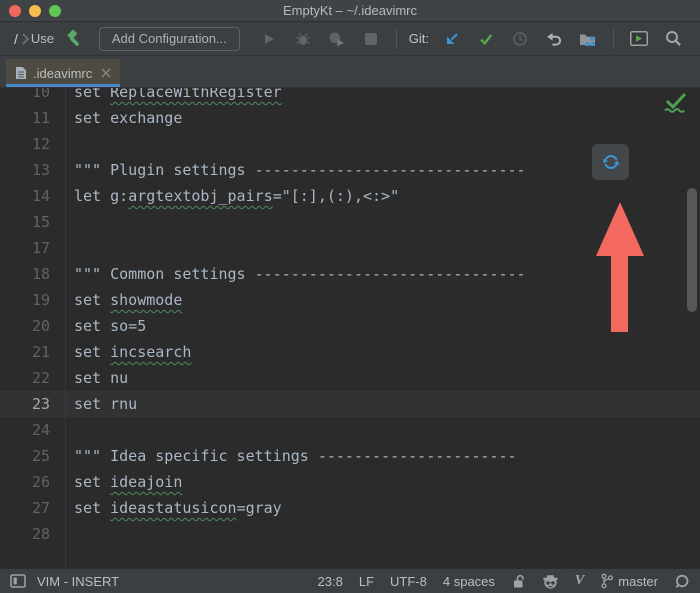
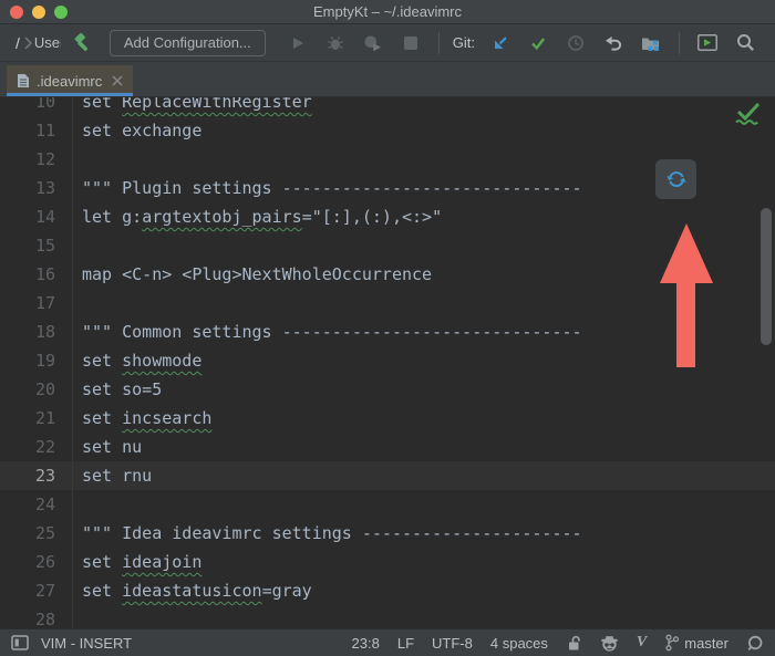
  EmptyKt – ~/.ideavimrc
  /
  Use
  Add Configuration...
  Git:
  .ideavimrc
  10
  set ReplaceWithRegister
  11
  set exchange
  12
  13
  """ Plugin settings ------------------------------
  14
  let g:argtextobj_pairs="[:],(:),<:>"
  15
+ 16
+ map <C-n> <Plug>NextWholeOccurrence
  17
  18
  """ Common settings ------------------------------
  19
  set showmode
  20
  set so=5
  21
  set incsearch
  22
  set nu
  23
  set rnu
  24
  25
- """ Idea specific settings ----------------------
+ """ Idea ideavimrc settings ----------------------
  26
  set ideajoin
  27
  set ideastatusicon=gray
  28
  VIM - INSERT
  23:8
  LF
  UTF-8
  4 spaces
  V
  master
